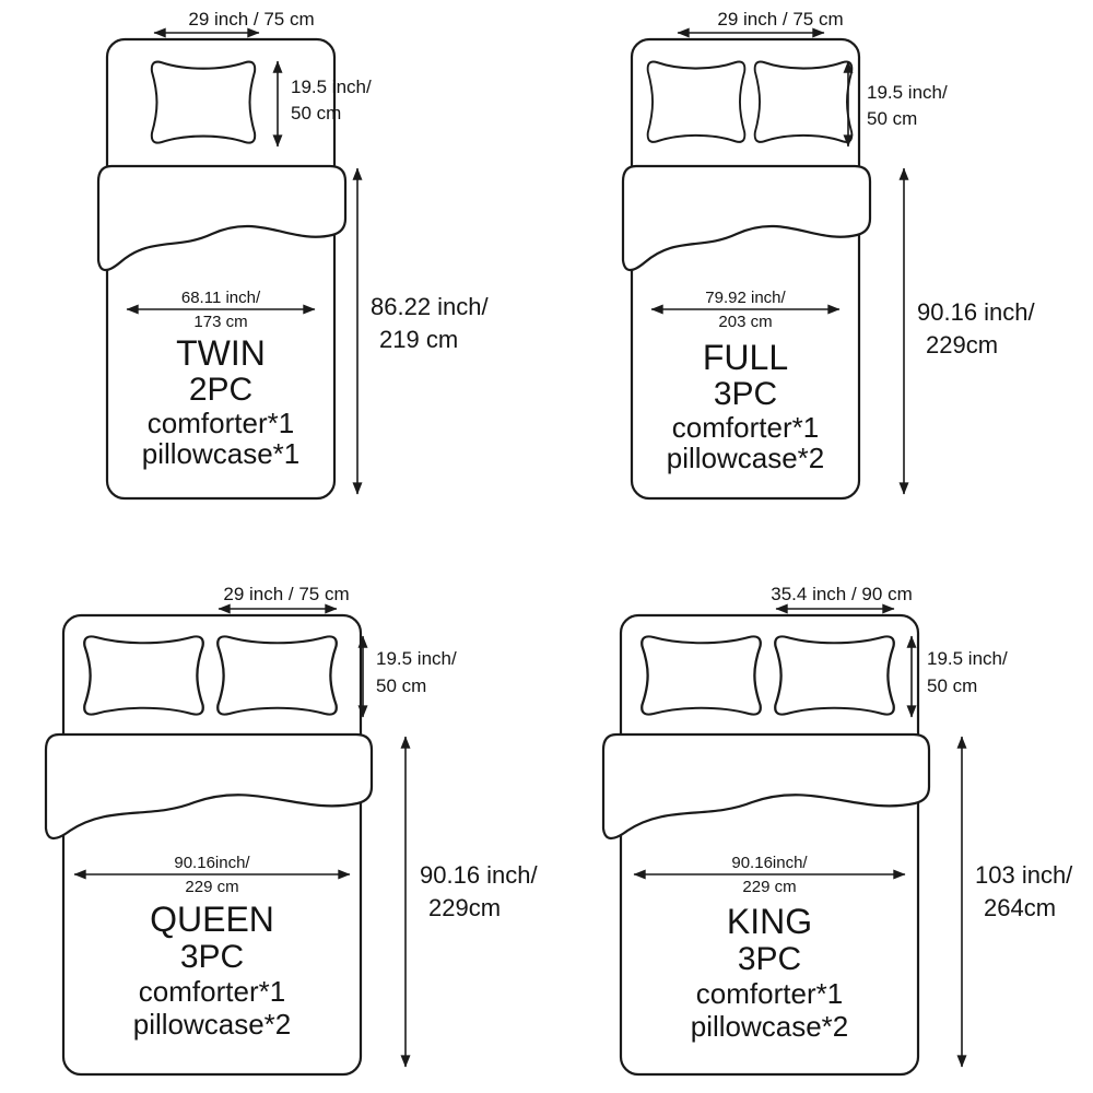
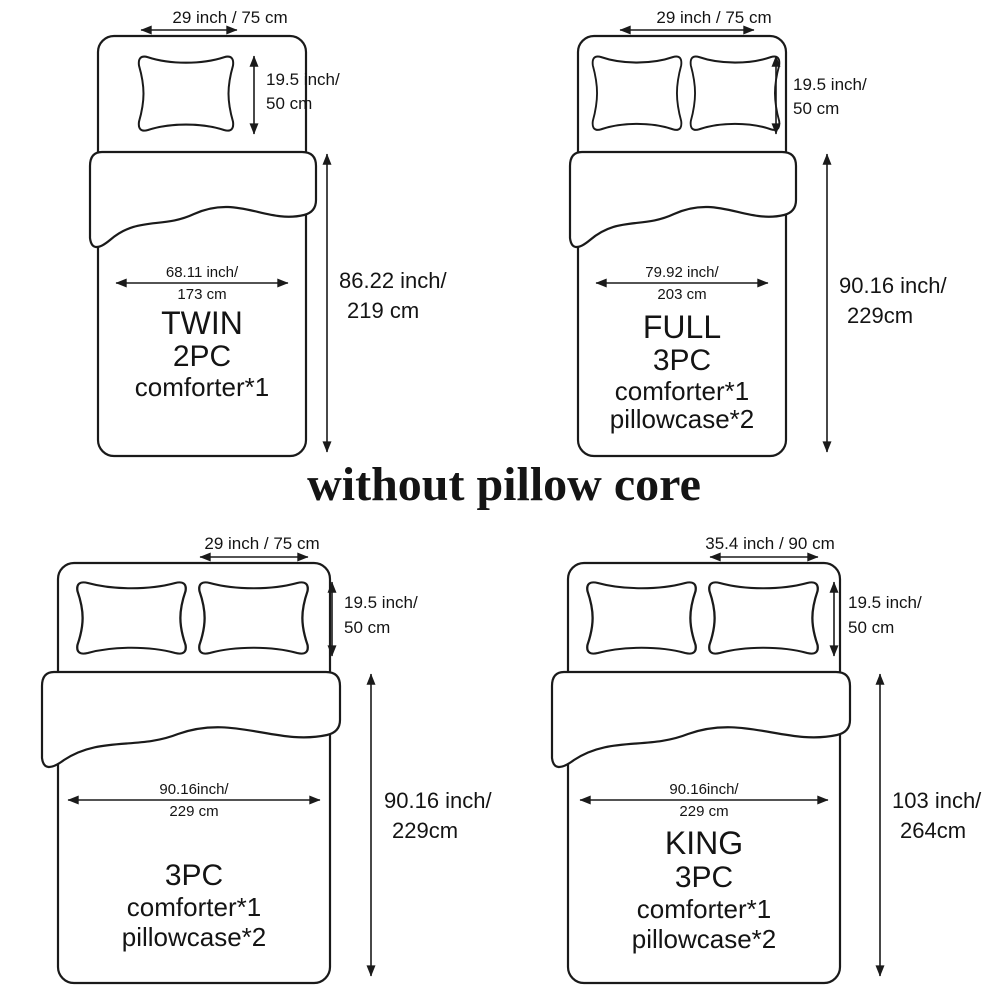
  29 inch / 75 cm
  19.5 inch/
  50 cm
  68.11 inch/
  173 cm
  TWIN
  2PC
  comforter*1
- pillowcase*1
  86.22 inch/
  219 cm
  29 inch / 75 cm
  19.5 inch/
  50 cm
  79.92 inch/
  203 cm
  FULL
  3PC
  comforter*1
  pillowcase*2
  90.16 inch/
  229cm
+ without pillow core
  29 inch / 75 cm
  19.5 inch/
  50 cm
  90.16inch/
  229 cm
- QUEEN
  3PC
  comforter*1
  pillowcase*2
  90.16 inch/
  229cm
  35.4 inch / 90 cm
  19.5 inch/
  50 cm
  90.16inch/
  229 cm
  KING
  3PC
  comforter*1
  pillowcase*2
  103 inch/
  264cm
